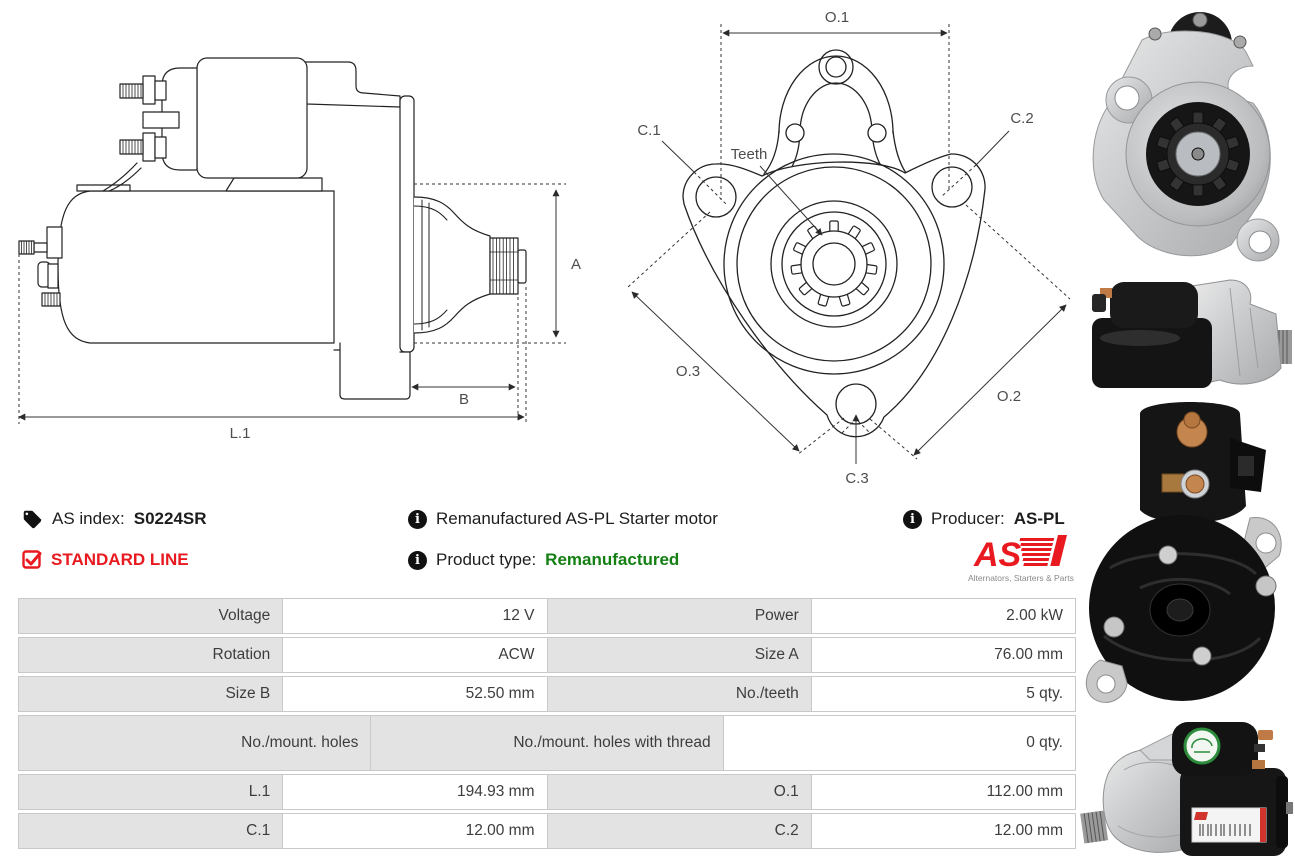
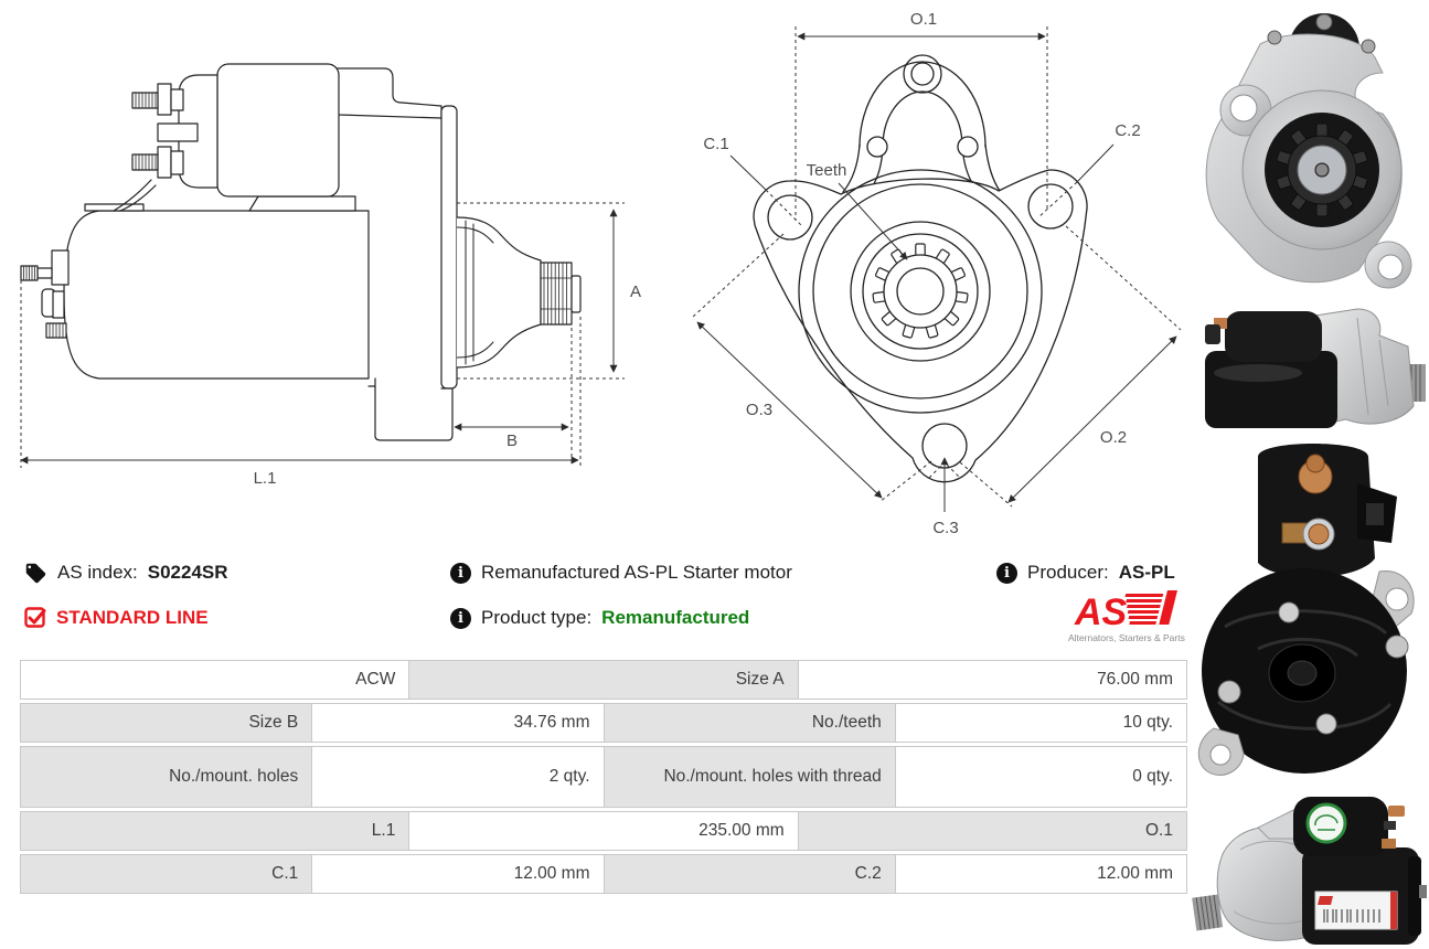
  A
  B
  L.1
  O.1
  C.1
  C.2
  Teeth
  O.3
  O.2
  C.3
  AS index:
  S0224SR
  STANDARD LINE
  i
  Remanufactured AS-PL Starter motor
  i
  Product type:
  Remanufactured
  i
  Producer:
  AS-PL
  AS
  Alternators, Starters & Parts
- Voltage
- 12 V
- Power
- 2.00 kW
- Rotation
  ACW
  Size A
  76.00 mm
  Size B
- 52.50 mm
+ 34.76 mm
  No./teeth
- 5 qty.
+ 10 qty.
  No./mount. holes
+ 2 qty.
  No./mount. holes with thread
  0 qty.
  L.1
- 194.93 mm
+ 235.00 mm
  O.1
- 112.00 mm
  C.1
  12.00 mm
  C.2
  12.00 mm
